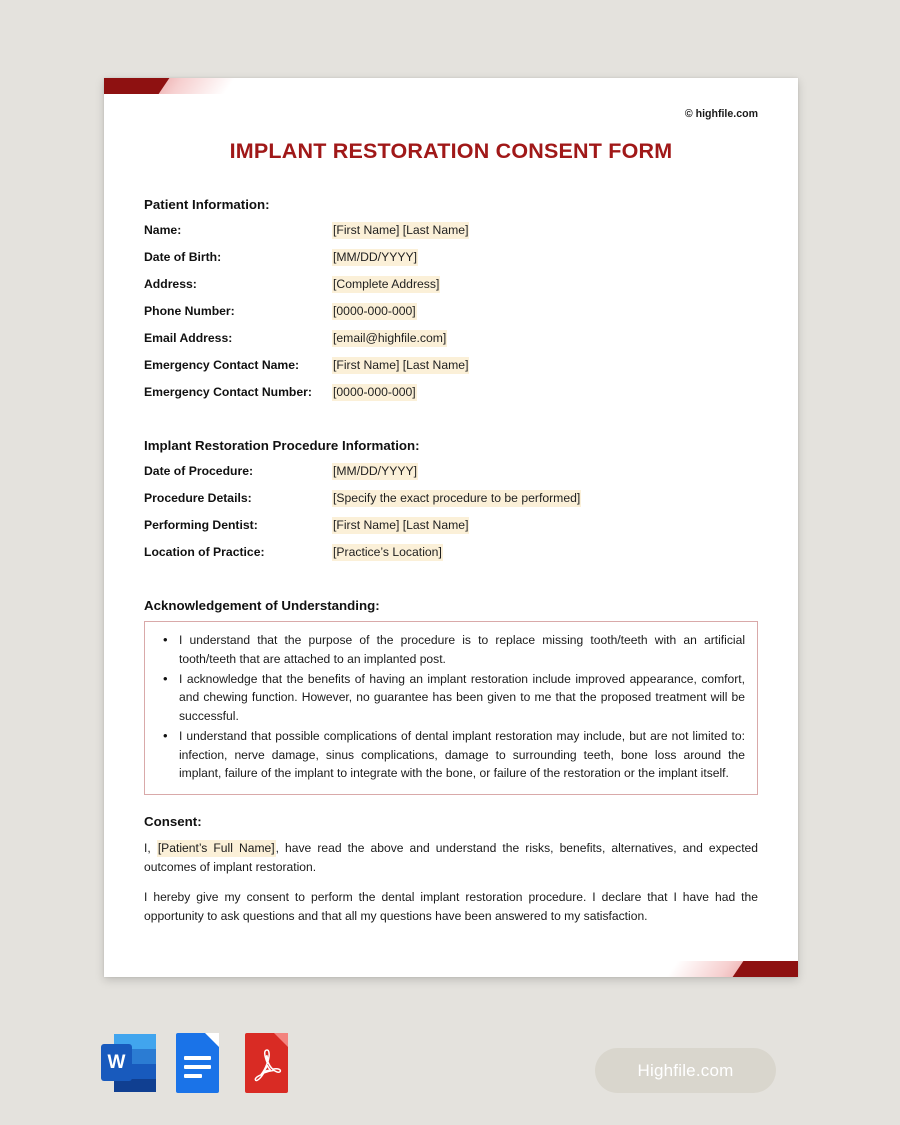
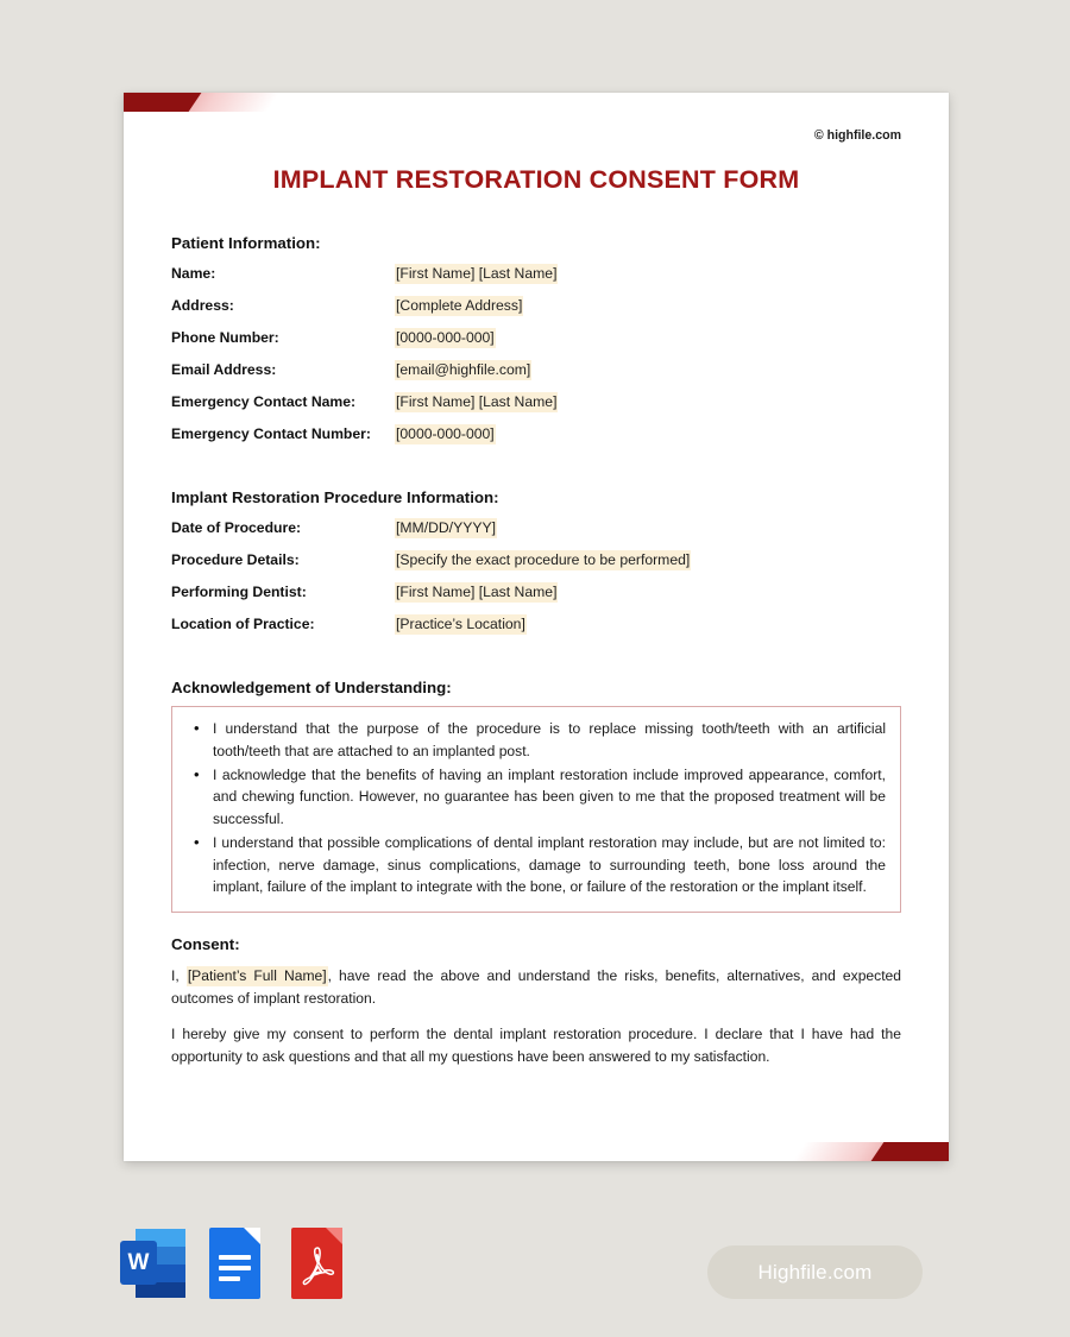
  IMPLANT RESTORATION CONSENT FORM
  Patient Information:
  Name:	[First Name] [Last Name]
- Date of Birth:	[MM/DD/YYYY]
  Address:	[Complete Address]
  Phone Number:	[0000-000-000]
  Email Address:	[email@highfile.com]
  Emergency Contact Name:	[First Name] [Last Name]
  Emergency Contact Number:	[0000-000-000]
  Implant Restoration Procedure Information:
  Date of Procedure:	[MM/DD/YYYY]
  Procedure Details:	[Specify the exact procedure to be performed]
  Performing Dentist:	[First Name] [Last Name]
  Location of Practice:	[Practice’s Location]
  Acknowledgement of Understanding:
  I understand that the purpose of the procedure is to replace missing tooth/teeth with an artificial tooth/teeth that are attached to an implanted post.
  I acknowledge that the benefits of having an implant restoration include improved appearance, comfort, and chewing function. However, no guarantee has been given to me that the proposed treatment will be successful.
  I understand that possible complications of dental implant restoration may include, but are not limited to: infection, nerve damage, sinus complications, damage to surrounding teeth, bone loss around the implant, failure of the implant to integrate with the bone, or failure of the restoration or the implant itself.
  Consent:
  I, [Patient’s Full Name], have read the above and understand the risks, benefits, alternatives, and expected outcomes of implant restoration.
  I hereby give my consent to perform the dental implant restoration procedure. I declare that I have had the opportunity to ask questions and that all my questions have been answered to my satisfaction.
  © highfile.com
  W
  Highfile.com
